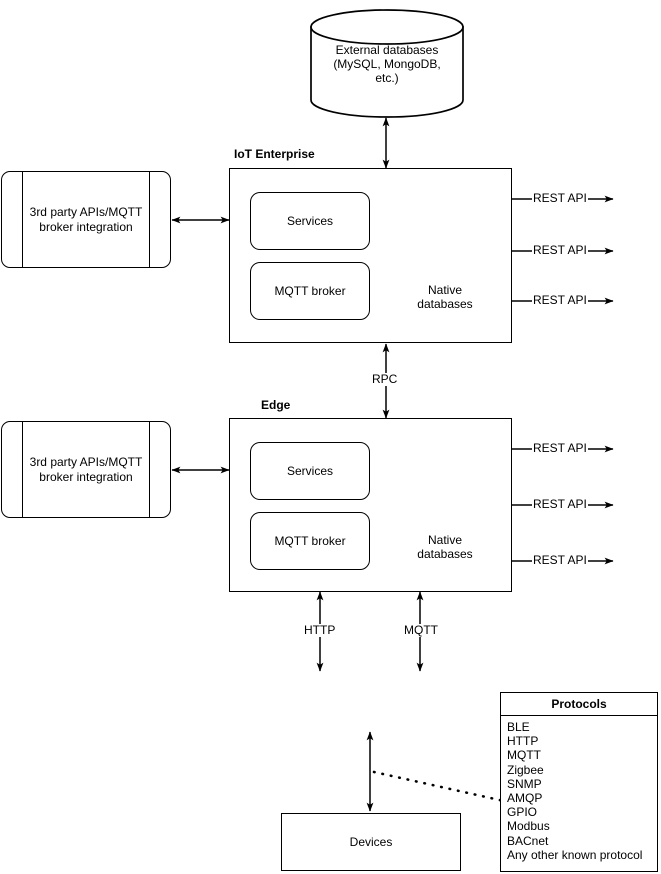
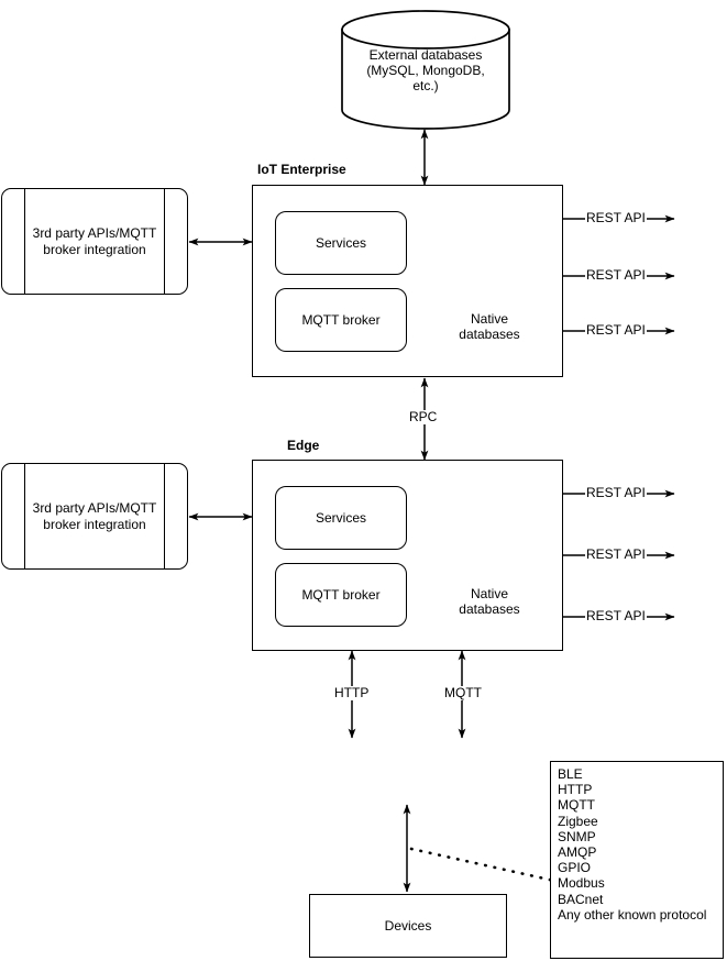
  External databases
  (MySQL, MongoDB,
  etc.)
  IoT Enterprise
  Services
  MQTT broker
  Native
  databases
  3rd party APIs/MQTT
  broker integration
  REST API
  REST API
  REST API
  RPC
  Edge
  Services
  MQTT broker
  Native
  databases
  3rd party APIs/MQTT
  broker integration
  REST API
  REST API
  REST API
  HTTP
  MQTT
  Devices
- Protocols
  BLE
  HTTP
  MQTT
  Zigbee
  SNMP
  AMQP
  GPIO
  Modbus
  BACnet
  Any other known protocol
